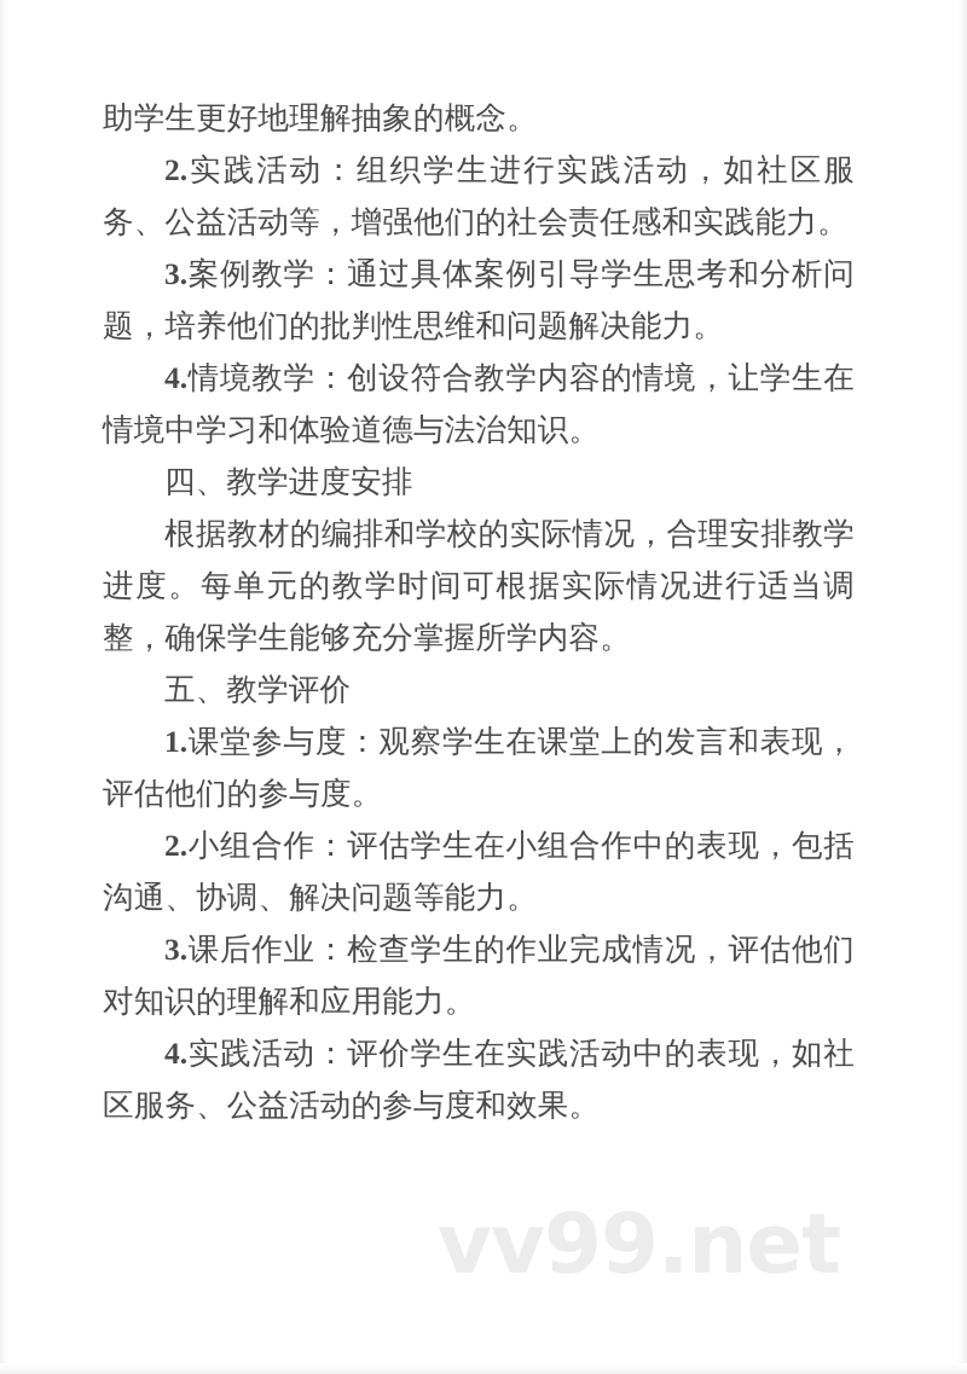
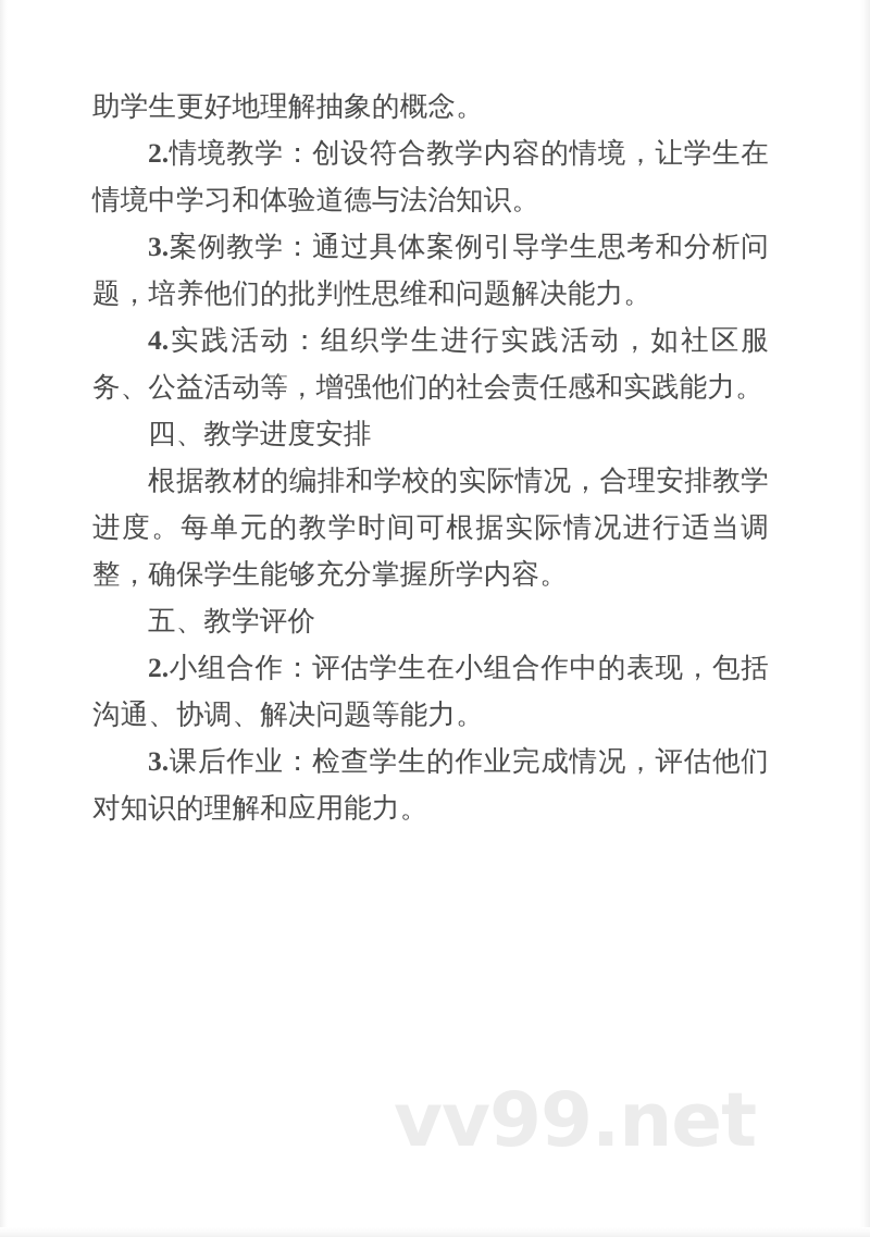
  助学生更好地理解抽象的概念。
- 2.实践活动：组织学生进行实践活动，如社区服务、公益活动等，增强他们的社会责任感和实践能力。
+ 2.情境教学：创设符合教学内容的情境，让学生在情境中学习和体验道德与法治知识。
  3.案例教学：通过具体案例引导学生思考和分析问题，培养他们的批判性思维和问题解决能力。
- 4.情境教学：创设符合教学内容的情境，让学生在情境中学习和体验道德与法治知识。
+ 4.实践活动：组织学生进行实践活动，如社区服务、公益活动等，增强他们的社会责任感和实践能力。
  四、教学进度安排
  根据教材的编排和学校的实际情况，合理安排教学进度。每单元的教学时间可根据实际情况进行适当调整，确保学生能够充分掌握所学内容。
  五、教学评价
- 1.课堂参与度：观察学生在课堂上的发言和表现，评估他们的参与度。
  2.小组合作：评估学生在小组合作中的表现，包括沟通、协调、解决问题等能力。
  3.课后作业：检查学生的作业完成情况，评估他们对知识的理解和应用能力。
- 4.实践活动：评价学生在实践活动中的表现，如社区服务、公益活动的参与度和效果。
